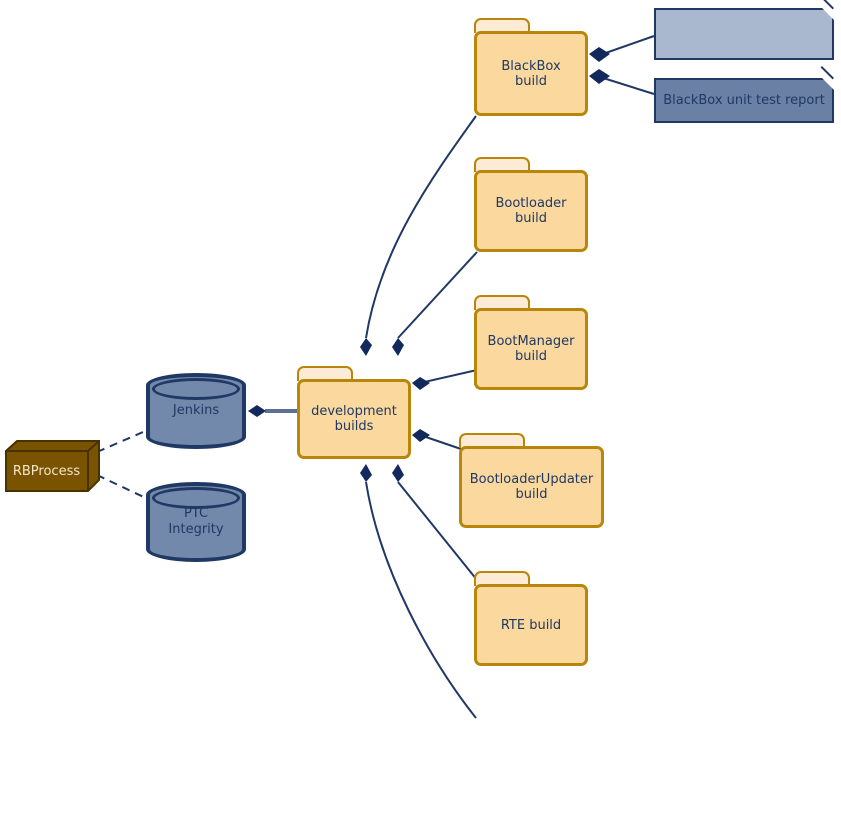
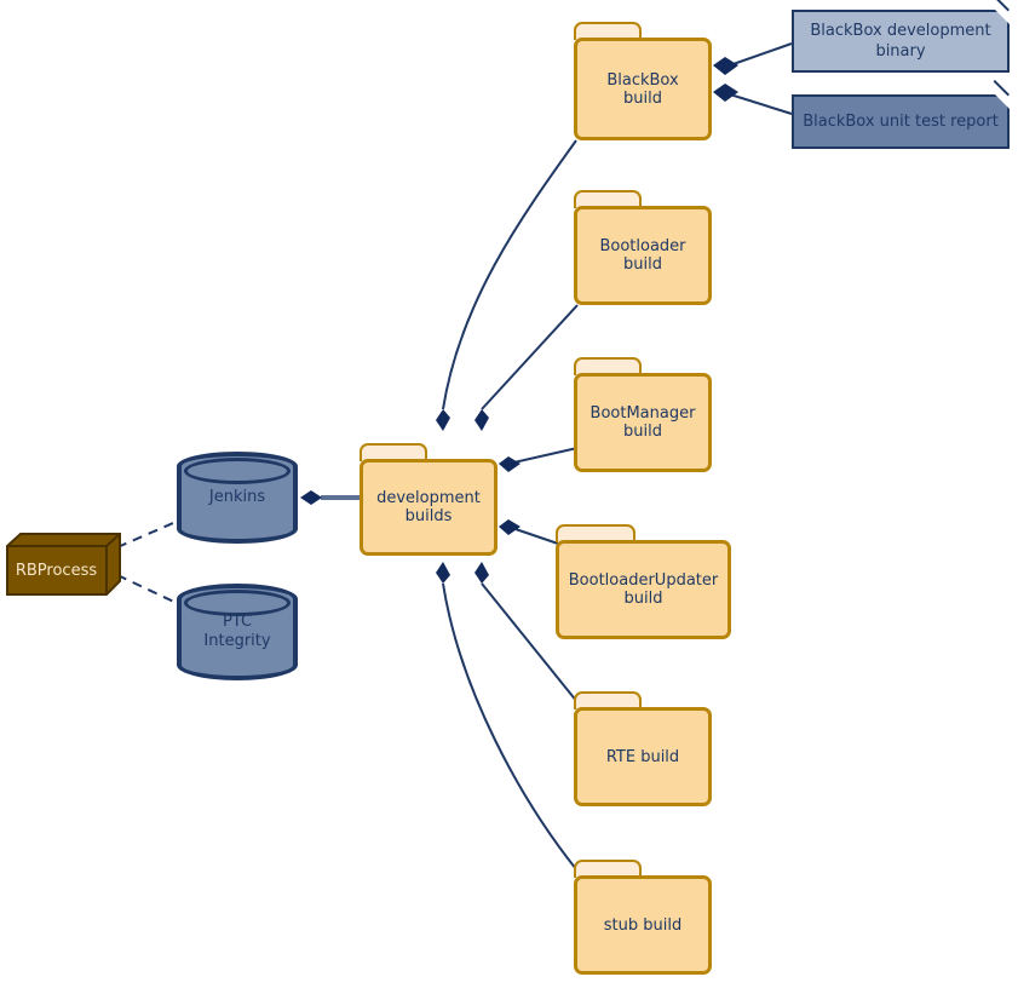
  RBProcess
  Jenkins
  PTC
  Integrity
  development
  builds
  BlackBox
  build
  Bootloader
  build
  BootManager
  build
  BootloaderUpdater
  build
  RTE build
+ stub build
+ BlackBox development
+ binary
  BlackBox unit test report
